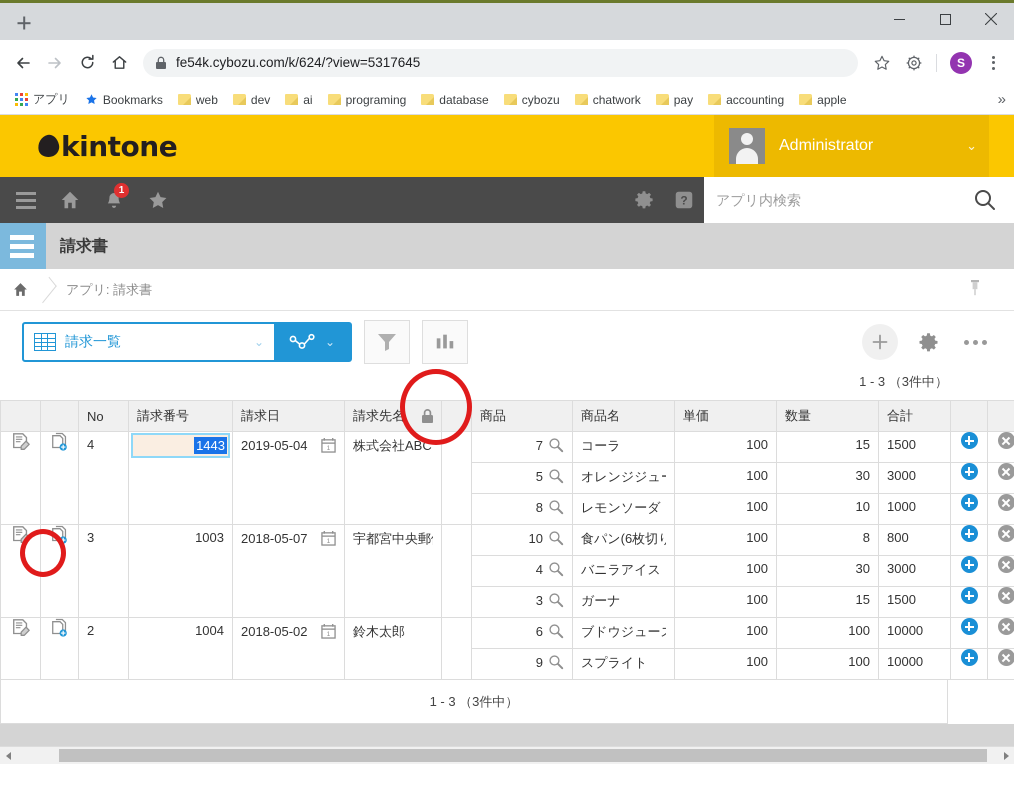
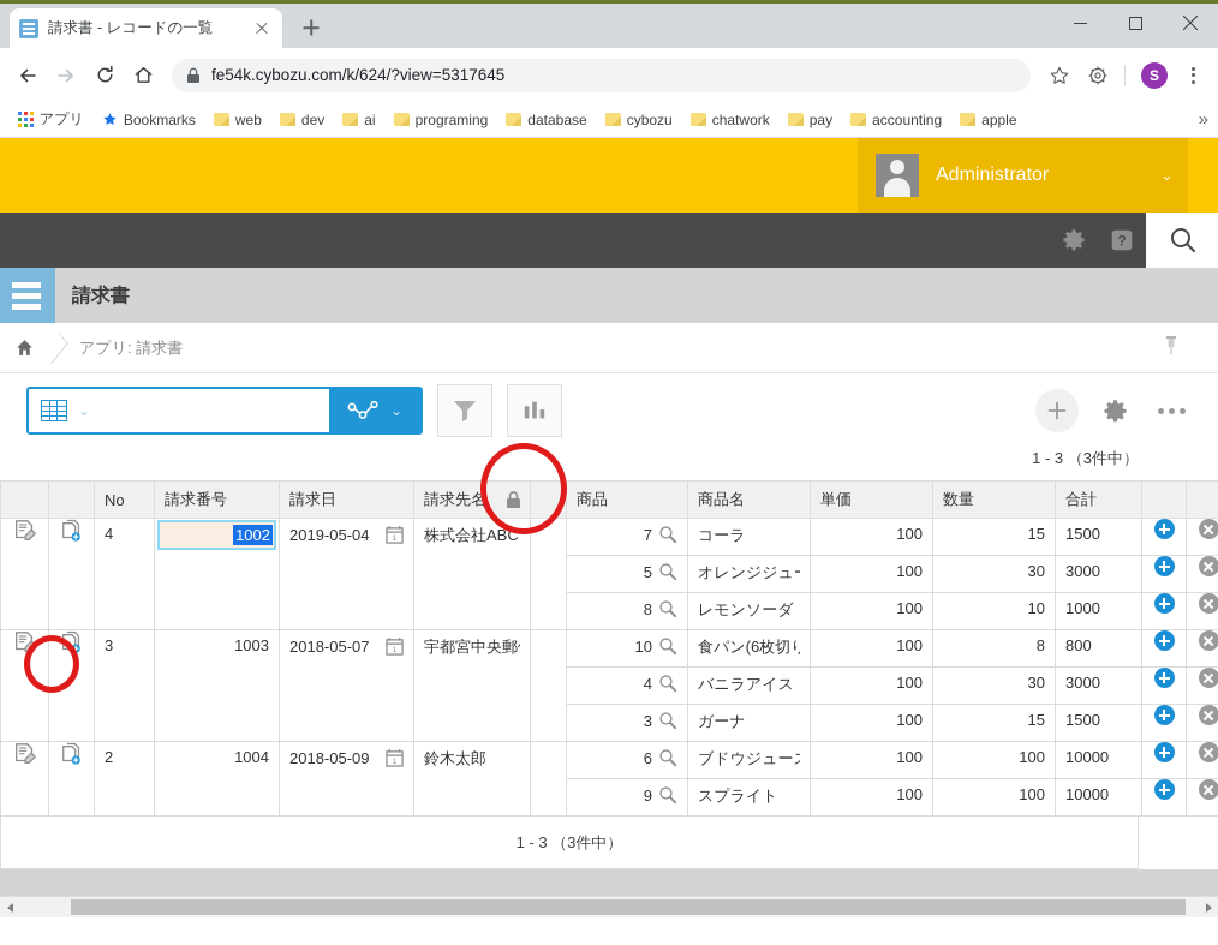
+ 請求書 - レコードの一覧
  fe54k.cybozu.com/k/624/?view=5317645
  S
  アプリ
  Bookmarks
  web
  dev
  ai
  programing
  database
  cybozu
  chatwork
  pay
  accounting
  apple
  »
- kintone
  Administrator
  ⌄
- 1
  ?
- アプリ内検索
  請求書
  アプリ: 請求書
- 請求一覧
  ⌄
  ⌄
  1 - 3 （3件中）
  		No	請求番号	請求日	請求先名		商品	商品名	単価	数量	合計
- 		4	1443	2019-05-04	株式会社ABC		7	コーラ	100	15	1500
+ 		4	1002	2019-05-04	株式会社ABC		7	コーラ	100	15	1500
  5	オレンジジュ	100	30	3000
  8	レモンソーダ	100	10	1000
  		3	1003	2018-05-07	宇都宮中央郵		10	食パン(6枚切り	100	8	800
  4	バニラアイス	100	30	3000
  3	ガーナ	100	15	1500
- 		2	1004	2018-05-02	鈴木太郎		6	ブドウジュー	100	100	10000
+ 		2	1004	2018-05-09	鈴木太郎		6	ブドウジュー	100	100	10000
  9	スプライト	100	100	10000
  1 - 3 （3件中）
